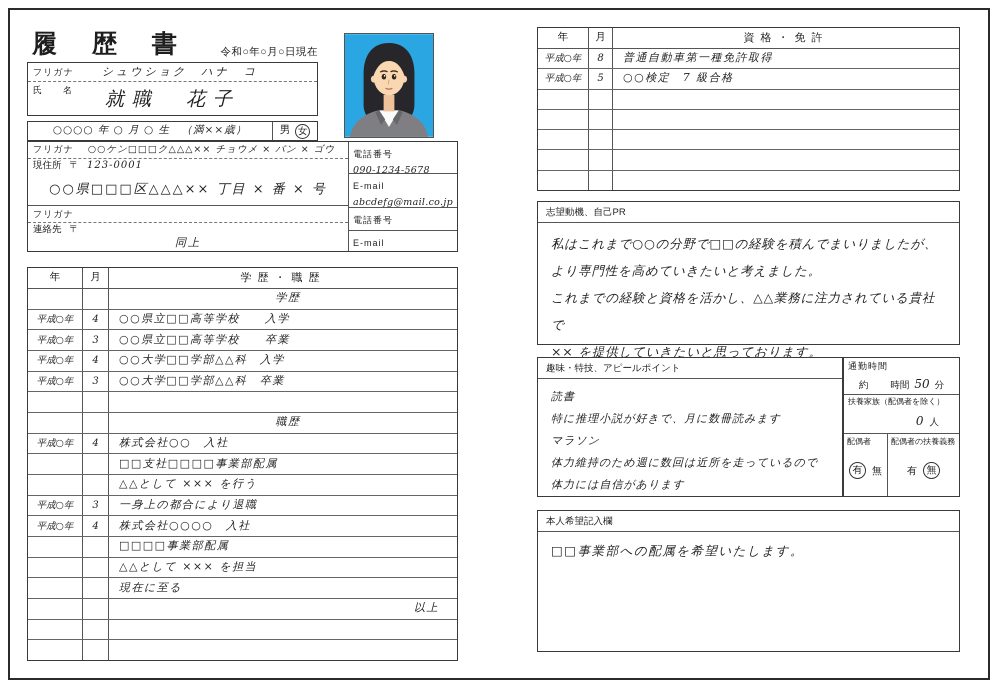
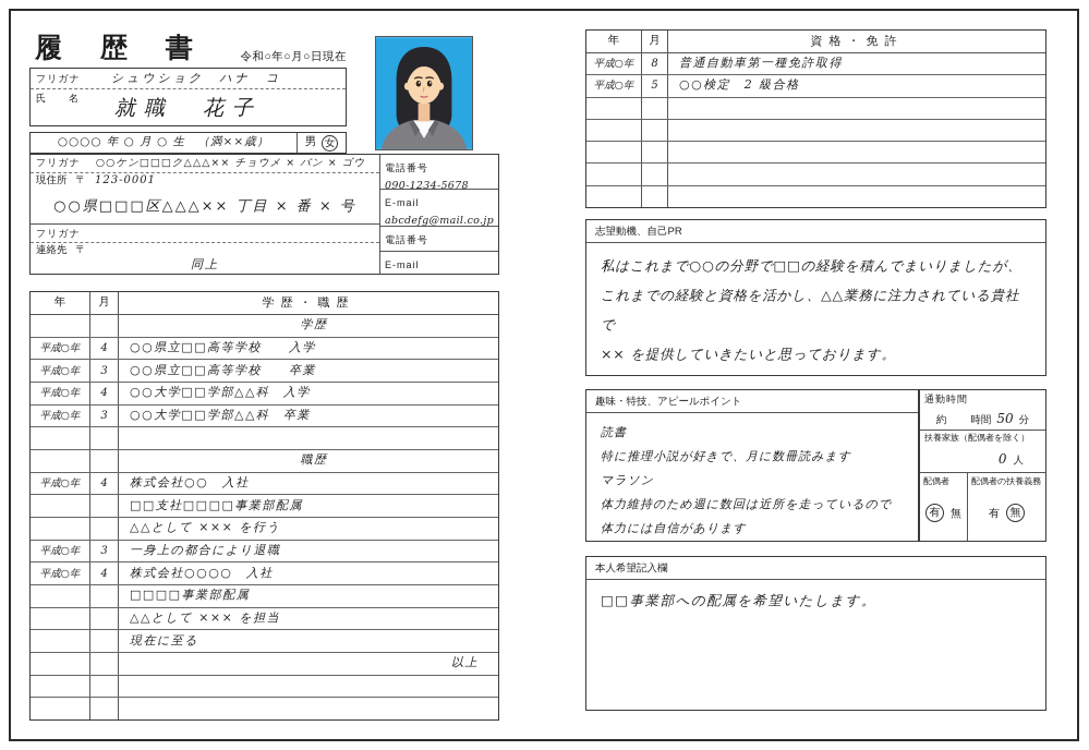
  履 歴 書
  令和○年○月○日現在
  フリガナ
  シュウショク ハナ コ
  氏 名
  就職 花子
  ○○○○ 年 ○ 月 ○ 生 （満××歳）
  男
  女
  フリガナ
  ○○ケン□□□ク△△△×× チョウメ × バン × ゴウ
  現住所
  〒
  123-0001
  ○○県□□□区△△△×× 丁目 × 番 × 号
  フリガナ
  連絡先
  〒
  同上
  電話番号
  090-1234-5678
  E-mail
  abcdefg@mail.co.jp
  電話番号
  E-mail
  年
  月
  学歴・職歴
  学歴
  平成○年
  4
  ○○県立□□高等学校 入学
  平成○年
  3
  ○○県立□□高等学校 卒業
  平成○年
  4
  ○○大学□□学部△△科 入学
  平成○年
  3
  ○○大学□□学部△△科 卒業
  職歴
  平成○年
  4
  株式会社○○ 入社
  □□支社□□□□事業部配属
  △△として ××× を行う
  平成○年
  3
  一身上の都合により退職
  平成○年
  4
  株式会社○○○○ 入社
  □□□□事業部配属
  △△として ××× を担当
  現在に至る
  以上
  年
  月
  資格・免許
  平成○年
  8
  普通自動車第一種免許取得
  平成○年
  5
- ○○検定 7 級合格
+ ○○検定 2 級合格
  志望動機、自己PR
  私はこれまで○○の分野で□□の経験を積んでまいりましたが、
- より専門性を高めていきたいと考えました。
  これまでの経験と資格を活かし、△△業務に注力されている貴社で
  ×× を提供していきたいと思っております。
  趣味・特技、アピールポイント
  読書
  特に推理小説が好きで、月に数冊読みます
  マラソン
  体力維持のため週に数回は近所を走っているので
  体力には自信があります
  通勤時間
  約
  時間
  50
  分
  扶養家族（配偶者を除く）
  0 人
  配偶者
  有
  無
  配偶者の扶養義務
  有
  無
  本人希望記入欄
  □□事業部への配属を希望いたします。
